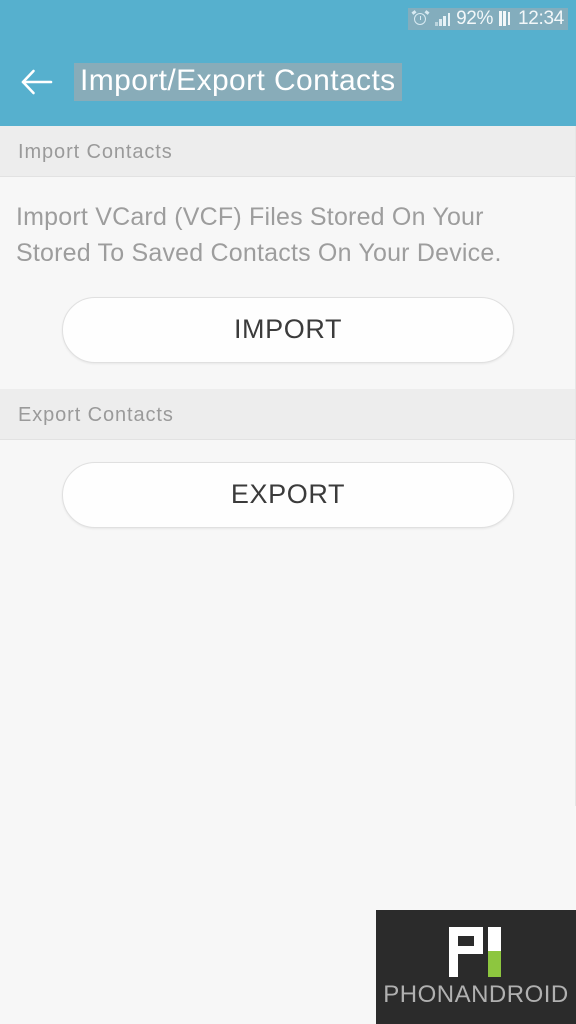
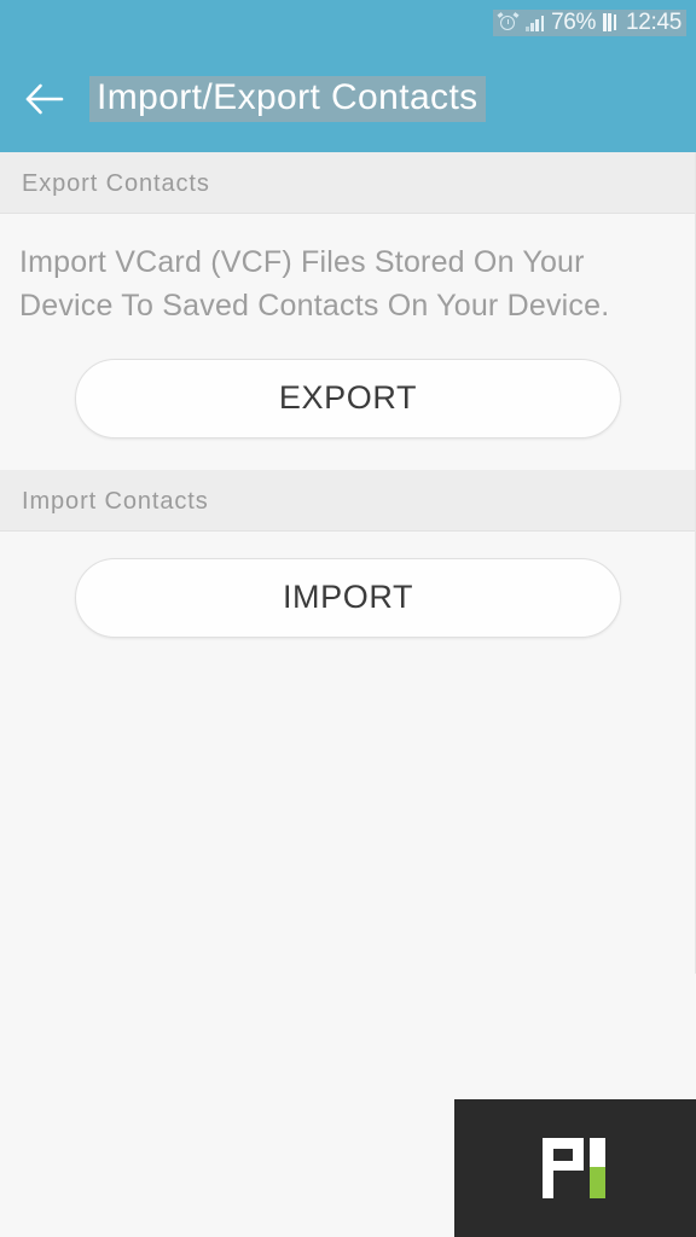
- 92%
+ 76%
- 12:34
+ 12:45
  Import/Export Contacts
- Import Contacts
+ Export Contacts
- Import VCard (VCF) Files Stored On Your Stored To Saved Contacts On Your Device.
+ Import VCard (VCF) Files Stored On Your Device To Saved Contacts On Your Device.
- IMPORT
+ EXPORT
- Export Contacts
+ Import Contacts
- EXPORT
+ IMPORT
- PHONANDROID
